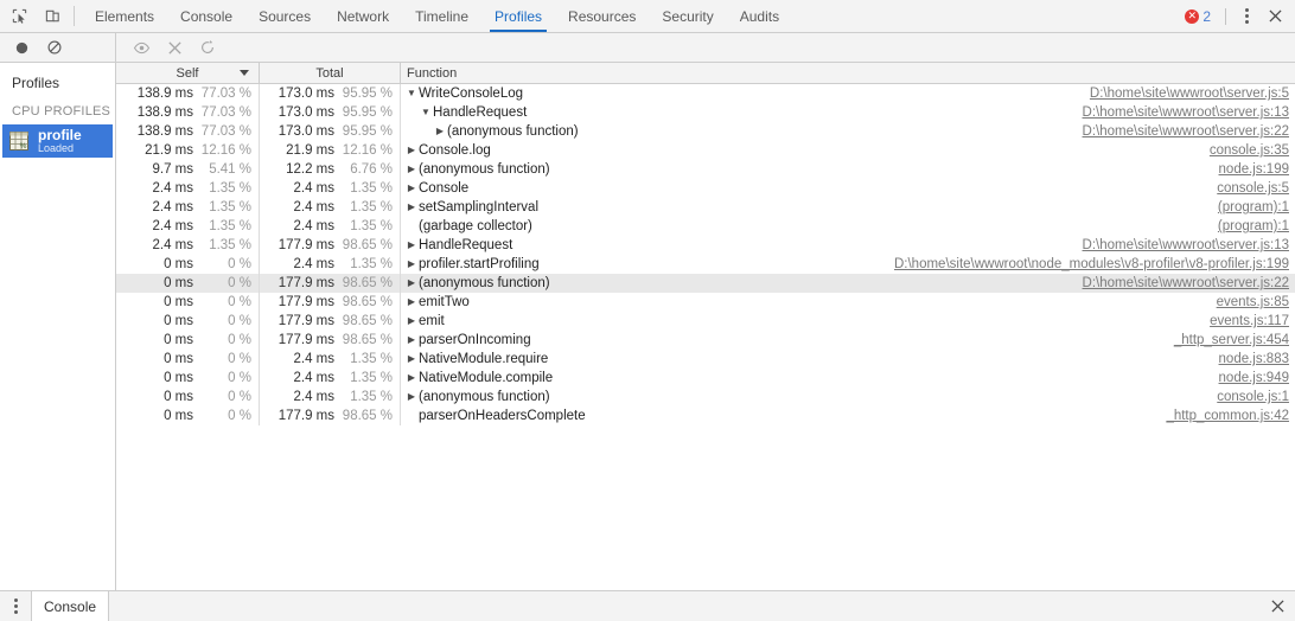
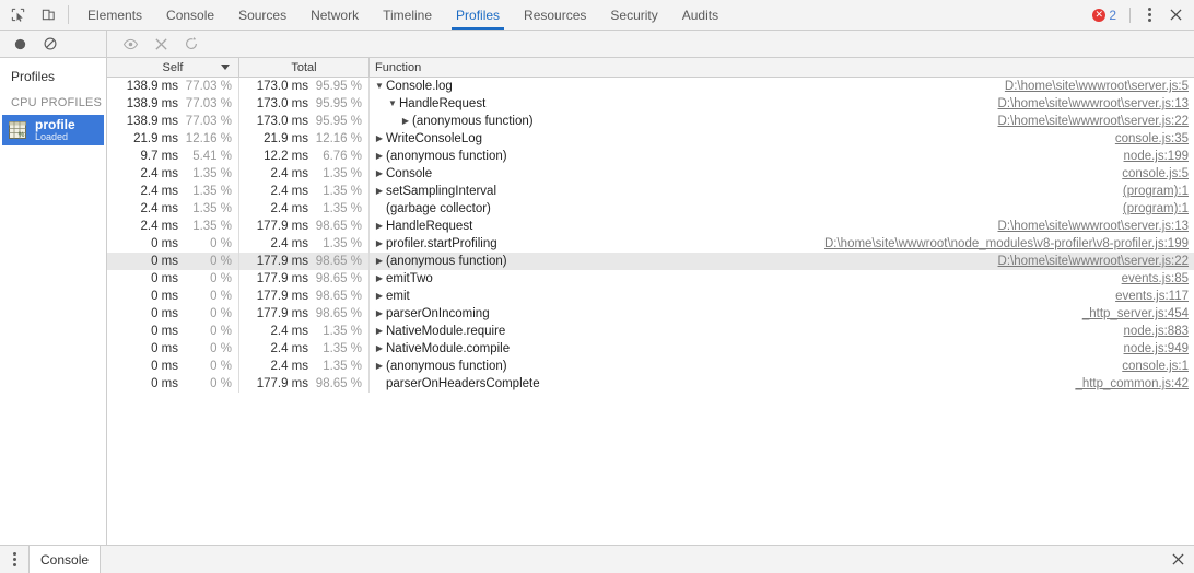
  Elements
  Console
  Sources
  Network
  Timeline
  Profiles
  Resources
  Security
  Audits
  ✕
  2
  Profiles
  CPU PROFILES
  profile
  Loaded
  Self
  Total
  Function
  138.9 ms
  77.03 %
  173.0 ms
  95.95 %
  ▼
- WriteConsoleLog
+ Console.log
  D:\home\site\wwwroot\server.js:5
  138.9 ms
  77.03 %
  173.0 ms
  95.95 %
  ▼
  HandleRequest
  D:\home\site\wwwroot\server.js:13
  138.9 ms
  77.03 %
  173.0 ms
  95.95 %
  ▶
  (anonymous function)
  D:\home\site\wwwroot\server.js:22
  21.9 ms
  12.16 %
  21.9 ms
  12.16 %
  ▶
- Console.log
+ WriteConsoleLog
  console.js:35
  9.7 ms
  5.41 %
  12.2 ms
  6.76 %
  ▶
  (anonymous function)
  node.js:199
  2.4 ms
  1.35 %
  2.4 ms
  1.35 %
  ▶
  Console
  console.js:5
  2.4 ms
  1.35 %
  2.4 ms
  1.35 %
  ▶
  setSamplingInterval
  (program):1
  2.4 ms
  1.35 %
  2.4 ms
  1.35 %
  (garbage collector)
  (program):1
  2.4 ms
  1.35 %
  177.9 ms
  98.65 %
  ▶
  HandleRequest
  D:\home\site\wwwroot\server.js:13
  0 ms
  0 %
  2.4 ms
  1.35 %
  ▶
  profiler.startProfiling
  D:\home\site\wwwroot\node_modules\v8-profiler\v8-profiler.js:199
  0 ms
  0 %
  177.9 ms
  98.65 %
  ▶
  (anonymous function)
  D:\home\site\wwwroot\server.js:22
  0 ms
  0 %
  177.9 ms
  98.65 %
  ▶
  emitTwo
  events.js:85
  0 ms
  0 %
  177.9 ms
  98.65 %
  ▶
  emit
  events.js:117
  0 ms
  0 %
  177.9 ms
  98.65 %
  ▶
  parserOnIncoming
  _http_server.js:454
  0 ms
  0 %
  2.4 ms
  1.35 %
  ▶
  NativeModule.require
  node.js:883
  0 ms
  0 %
  2.4 ms
  1.35 %
  ▶
  NativeModule.compile
  node.js:949
  0 ms
  0 %
  2.4 ms
  1.35 %
  ▶
  (anonymous function)
  console.js:1
  0 ms
  0 %
  177.9 ms
  98.65 %
  parserOnHeadersComplete
  _http_common.js:42
  Console
